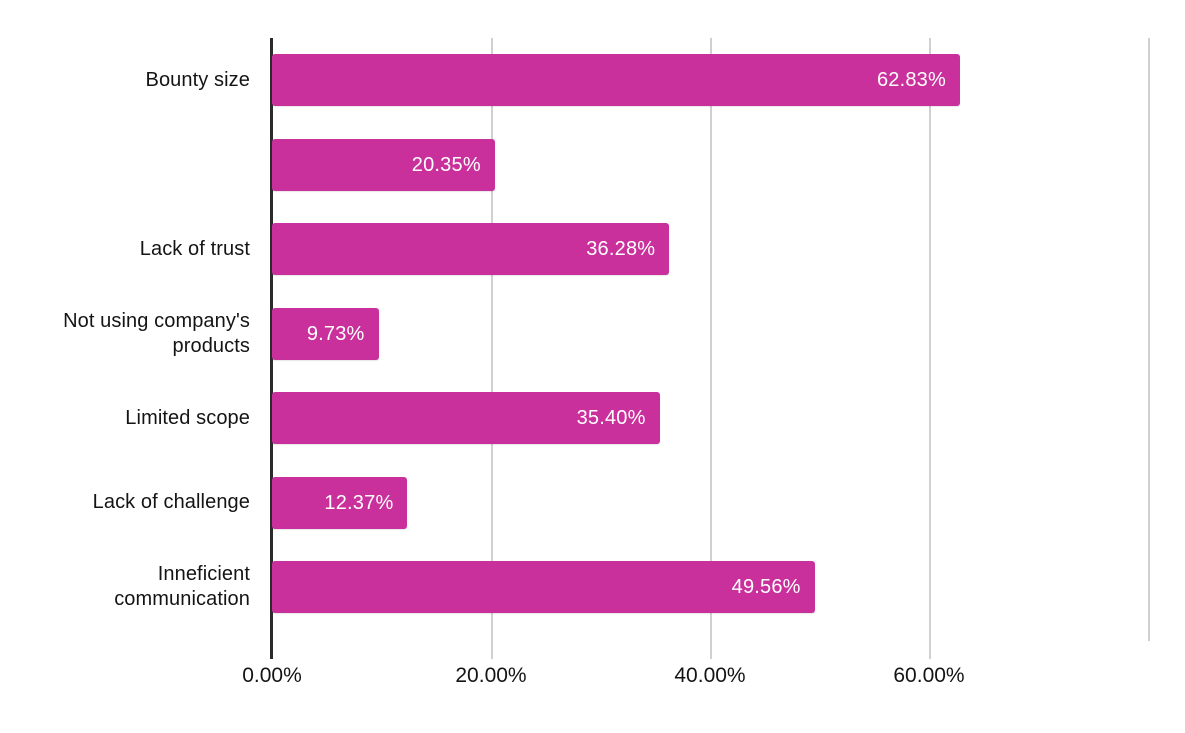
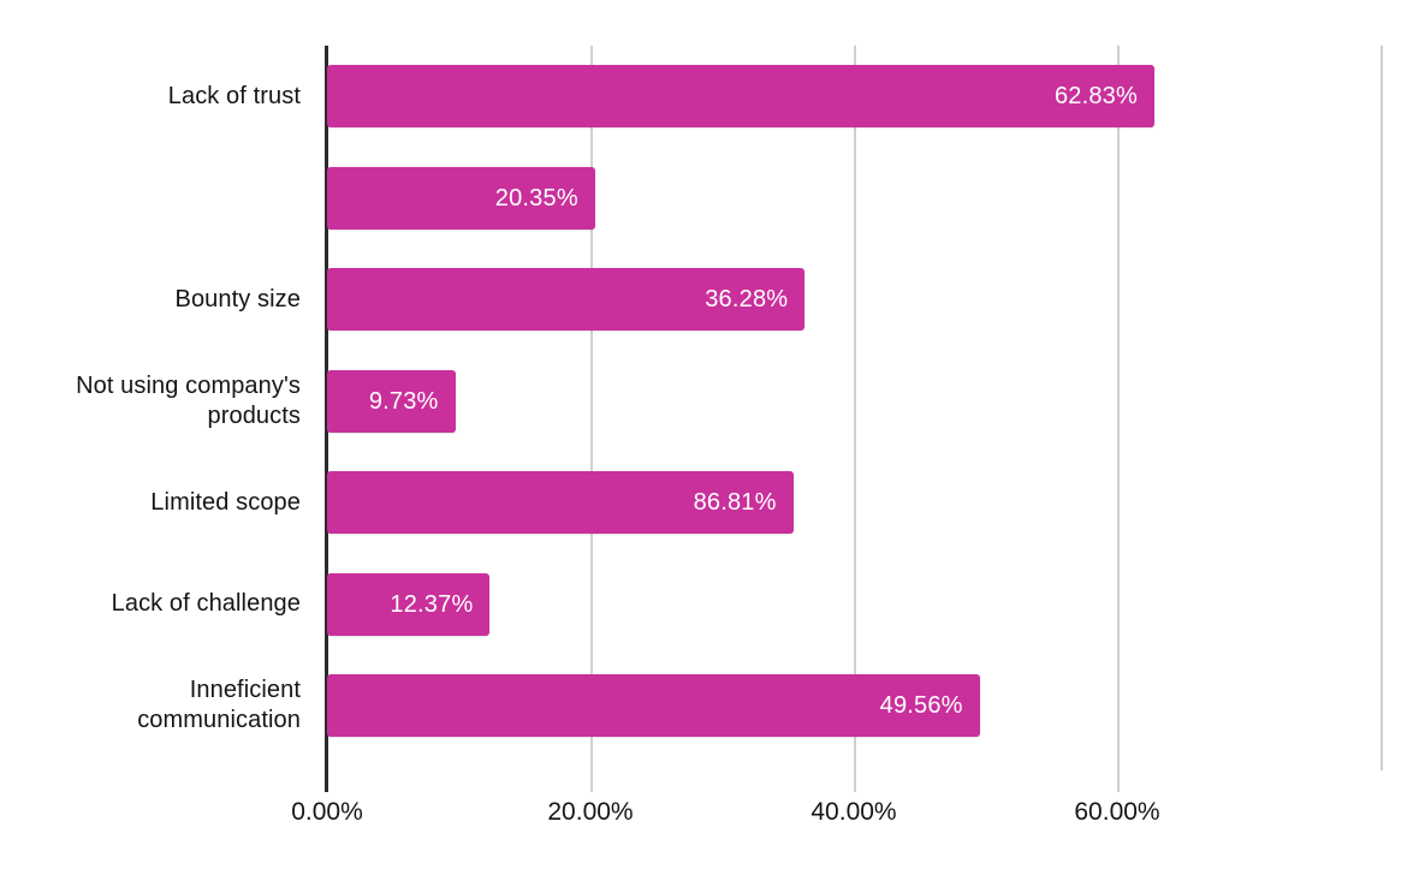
- Bounty size
+ Lack of trust
  62.83%
  20.35%
- Lack of trust
+ Bounty size
  36.28%
  Not using company's
  products
  9.73%
  Limited scope
- 35.40%
+ 86.81%
  Lack of challenge
  12.37%
  Inneficient
  communication
  49.56%
  0.00%
  20.00%
  40.00%
  60.00%
